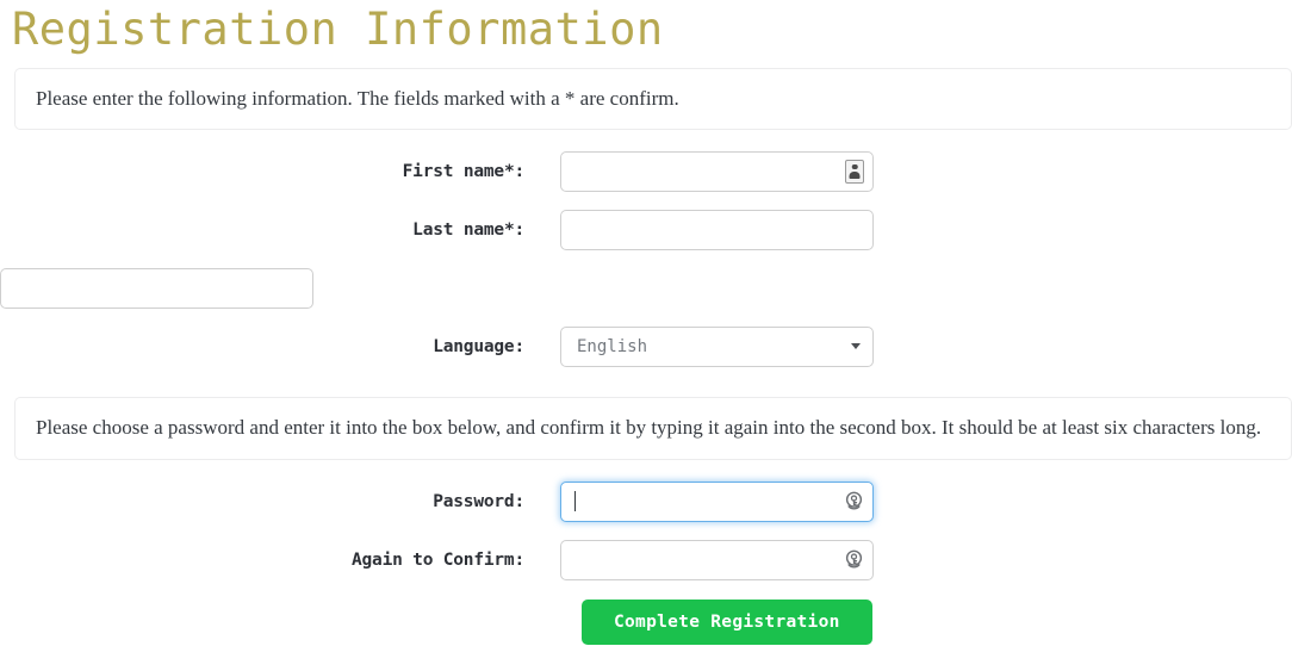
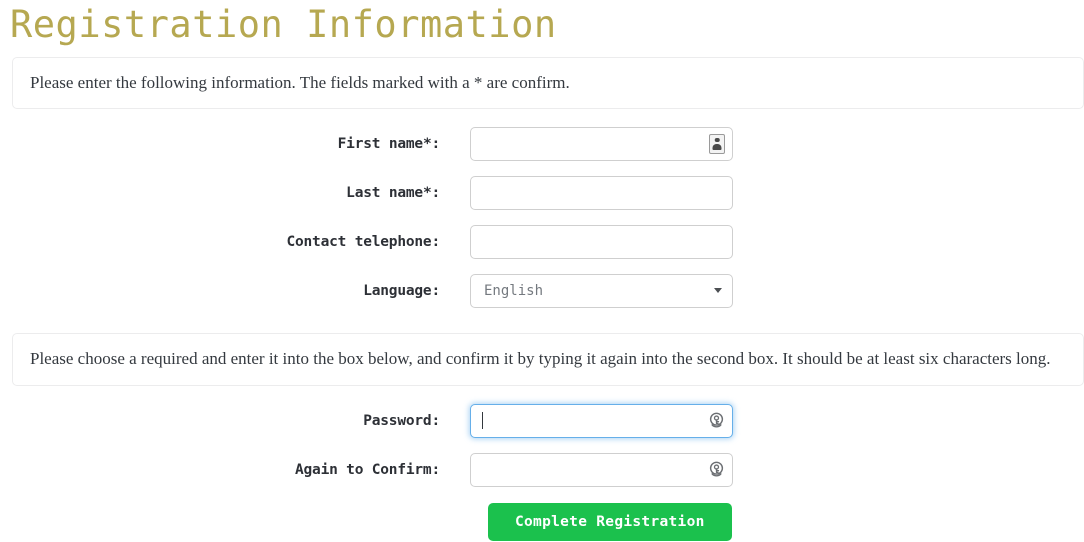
  Registration Information
  Please enter the following information. The fields marked with a * are confirm.
  First name*:
  Last name*:
+ Contact telephone:
  Language:
  English
- Please choose a password and enter it into the box below, and confirm it by typing it again into the second box. It should be at least six characters long.
+ Please choose a required and enter it into the box below, and confirm it by typing it again into the second box. It should be at least six characters long.
  Password:
  Again to Confirm:
  Complete Registration
